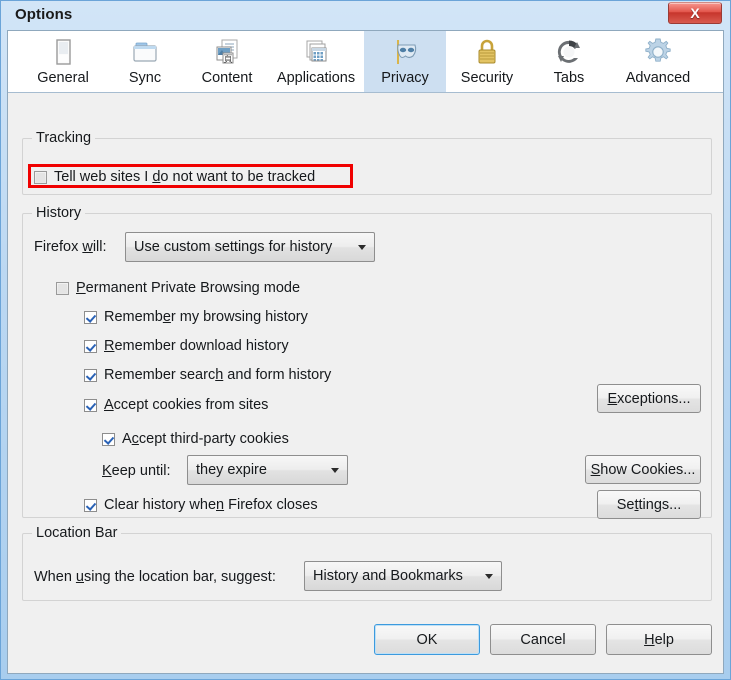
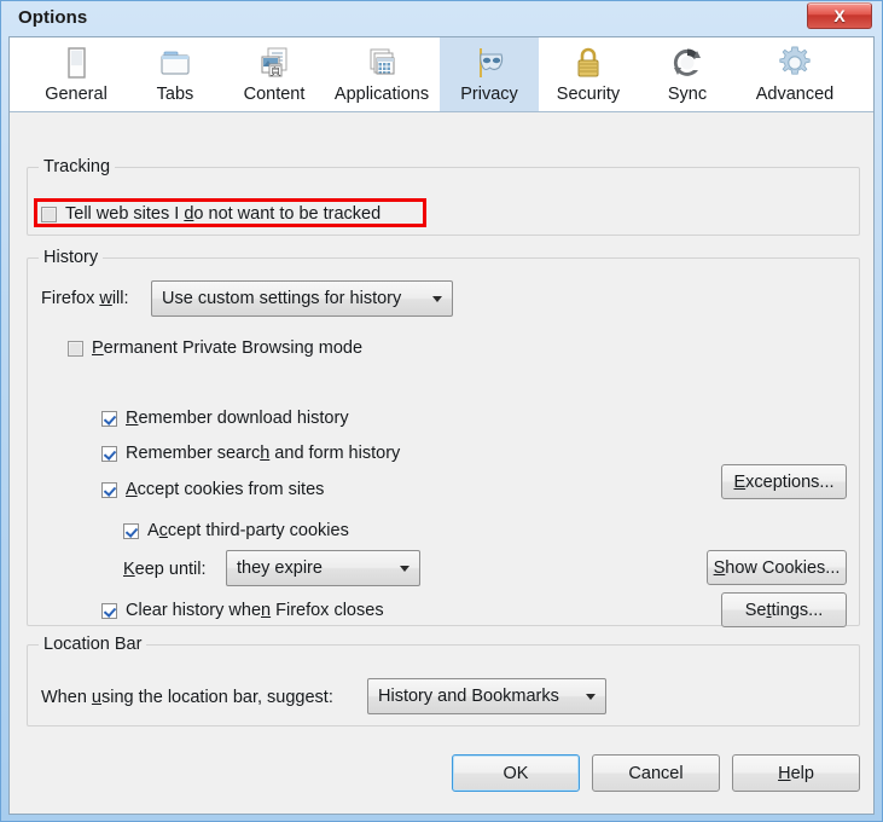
  Options
  X
  General
- Sync
+ Tabs
  頁
  Content
  Applications
  Privacy
  Security
- Tabs
+ Sync
  Advanced
  Tracking
  Tell web sites I do not want to be tracked
  History
  Firefox will:
  Use custom settings for history
  Permanent Private Browsing mode
- Remember my browsing history
  Remember download history
  Remember search and form history
  Accept cookies from sites
  Accept third-party cookies
  Keep until:
  they expire
  Clear history when Firefox closes
  E
  xceptions...
  S
  how Cookies...
  Se
  t
  tings...
  Location Bar
  When using the location bar, suggest:
  History and Bookmarks
  OK
  Cancel
  H
  elp
